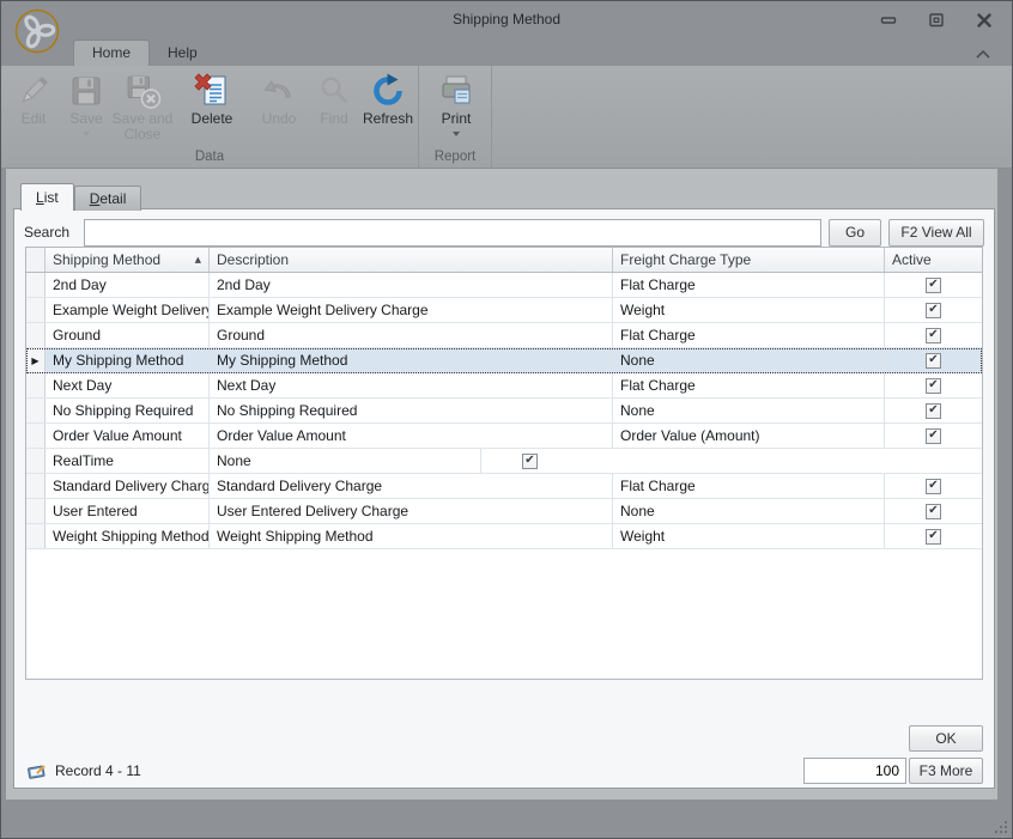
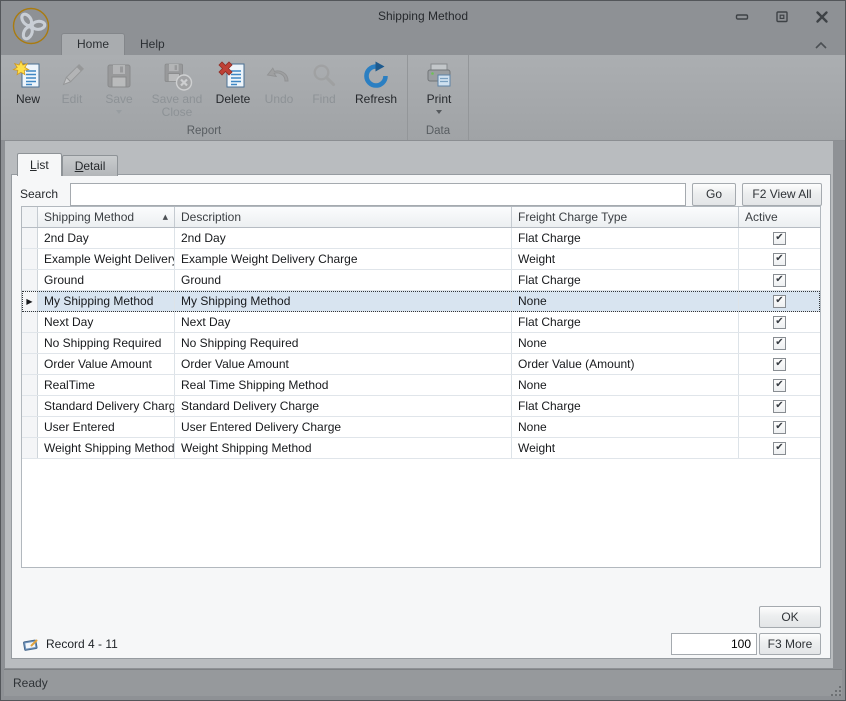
  Shipping Method
  Home
  Help
+ New
  Edit
  Save
  Save and Close
  Delete
  Undo
  Find
  Refresh
- Data
+ Report
  Print
- Report
+ Data
  List
  Detail
  Search
  Go
  F2 View All
  Shipping Method
  ▲
  Description
  Freight Charge Type
  Active
  2nd Day
  2nd Day
  Flat Charge
  ✔
  Example Weight Delivery
  Example Weight Delivery Charge
  Weight
  ✔
  Ground
  Ground
  Flat Charge
  ✔
  ▶
  My Shipping Method
  My Shipping Method
  None
  ✔
  Next Day
  Next Day
  Flat Charge
  ✔
  No Shipping Required
  No Shipping Required
  None
  ✔
  Order Value Amount
  Order Value Amount
  Order Value (Amount)
  ✔
  RealTime
+ Real Time Shipping Method
  None
  ✔
  Standard Delivery Charg
  Standard Delivery Charge
  Flat Charge
  ✔
  User Entered
  User Entered Delivery Charge
  None
  ✔
  Weight Shipping Method
  Weight Shipping Method
  Weight
  ✔
  OK
  Record 4 - 11
  100
  F3 More
+ Ready
